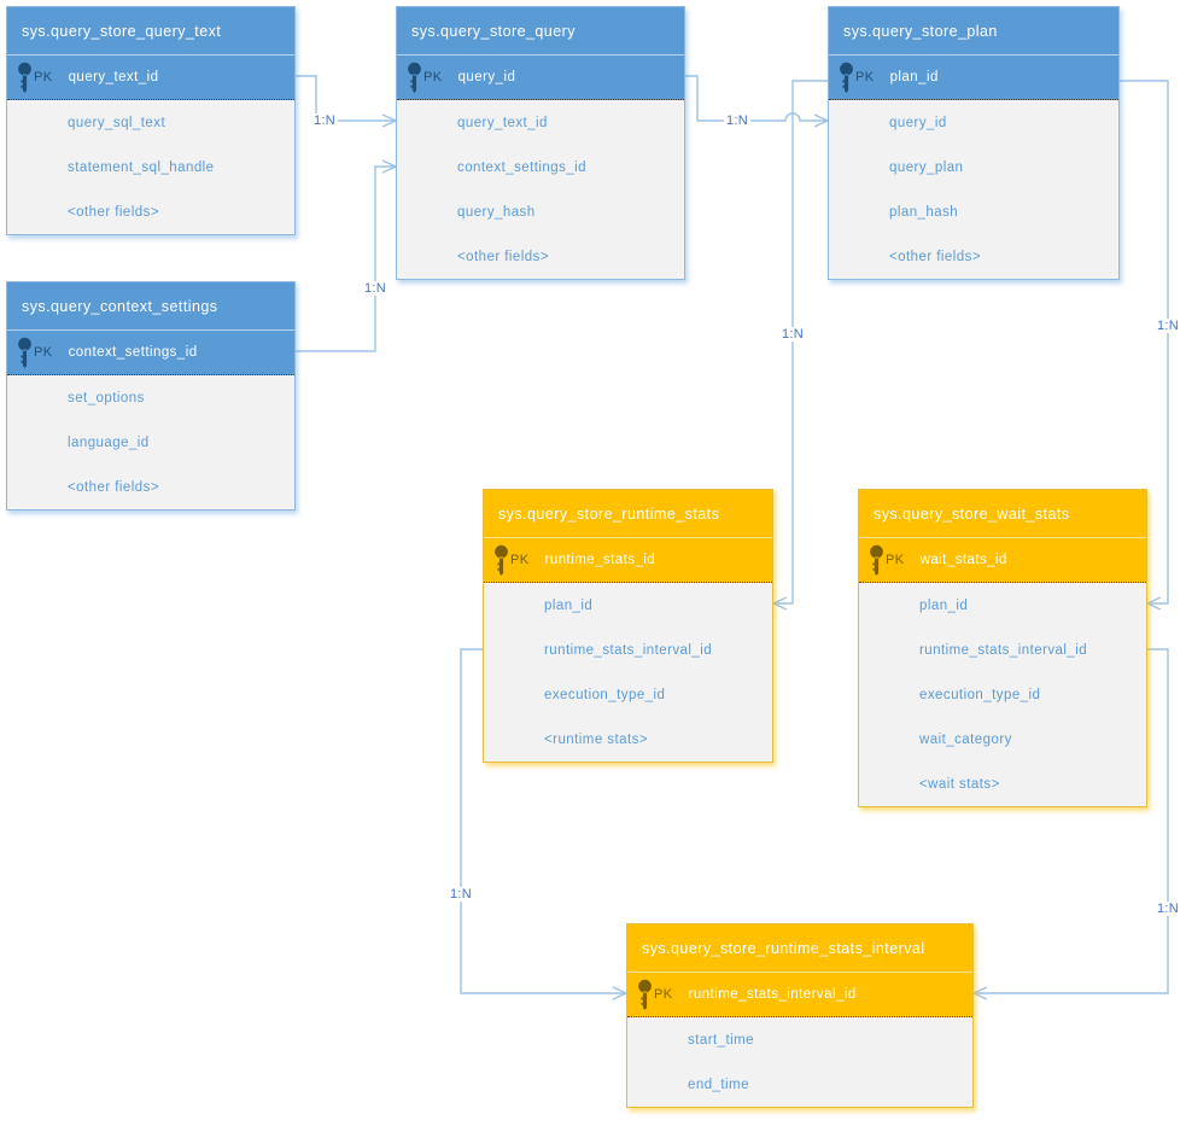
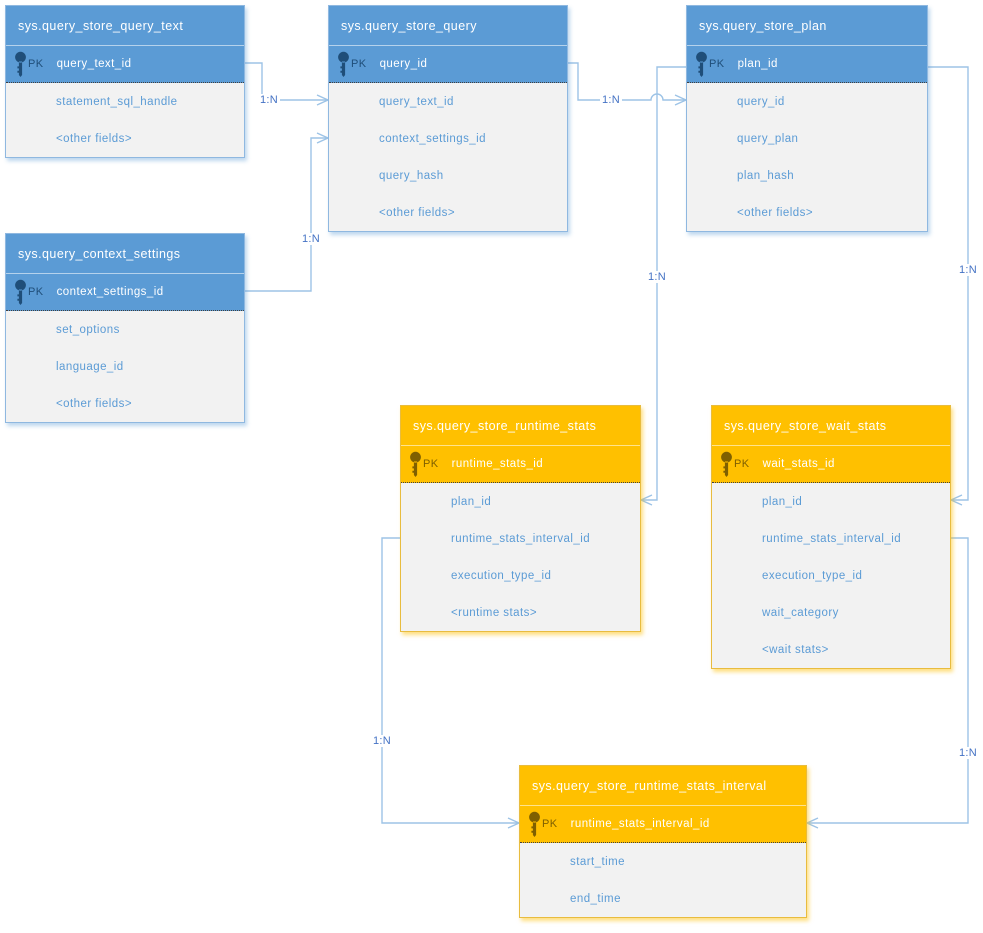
  1:N
  1:N
  1:N
  1:N
  1:N
  1:N
  1:N
  sys.query_store_query_text
  PK
  query_text_id
- query_sql_text
  statement_sql_handle
  <other fields>
  sys.query_store_query
  PK
  query_id
  query_text_id
  context_settings_id
  query_hash
  <other fields>
  sys.query_store_plan
  PK
  plan_id
  query_id
  query_plan
  plan_hash
  <other fields>
  sys.query_context_settings
  PK
  context_settings_id
  set_options
  language_id
  <other fields>
  sys.query_store_runtime_stats
  PK
  runtime_stats_id
  plan_id
  runtime_stats_interval_id
  execution_type_id
  <runtime stats>
  sys.query_store_wait_stats
  PK
  wait_stats_id
  plan_id
  runtime_stats_interval_id
  execution_type_id
  wait_category
  <wait stats>
  sys.query_store_runtime_stats_interval
  PK
  runtime_stats_interval_id
  start_time
  end_time
